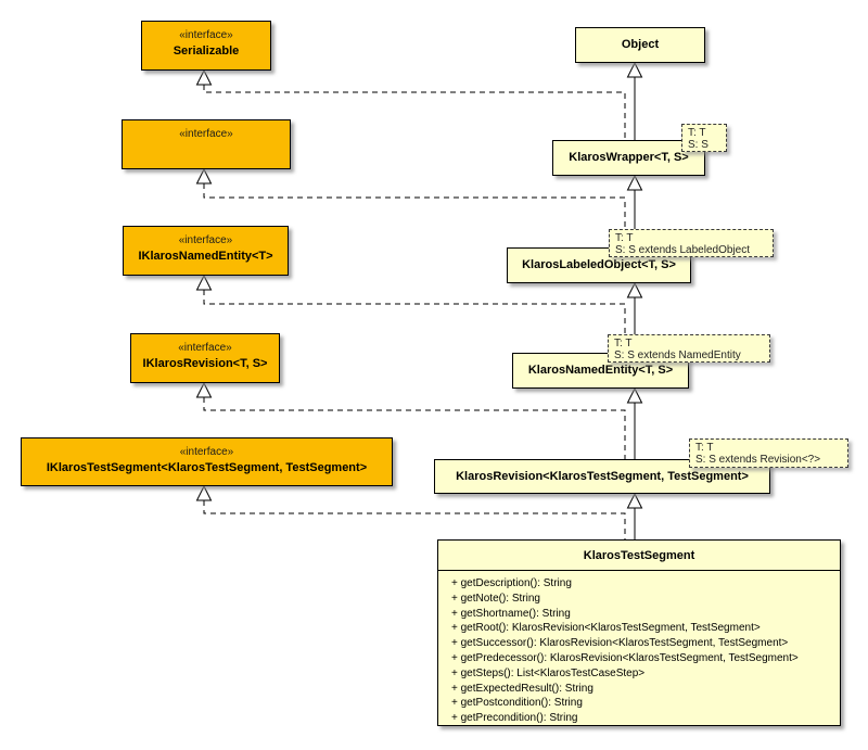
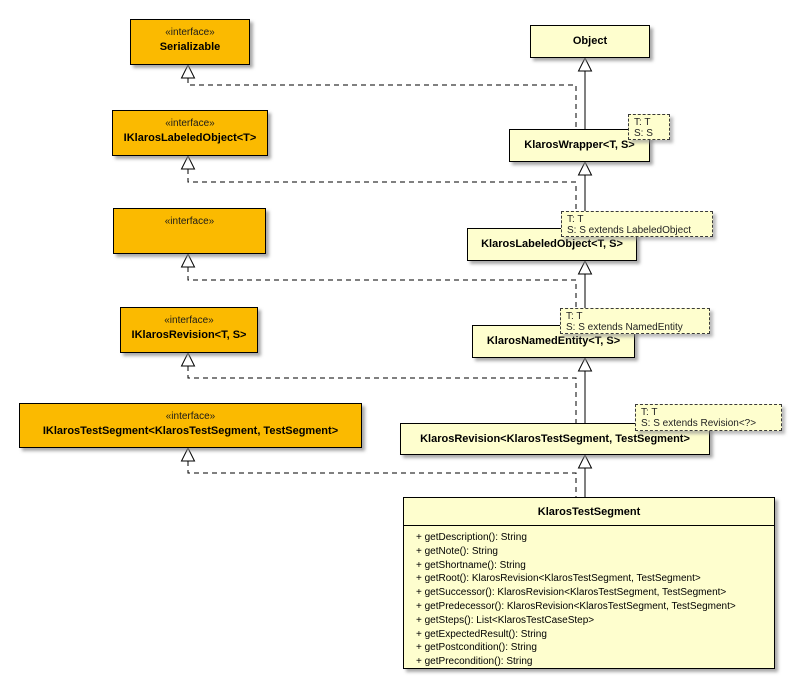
  «interface»
  Serializable
  «interface»
+ IKlarosLabeledObject<T>
  «interface»
- IKlarosNamedEntity<T>
  «interface»
  IKlarosRevision<T, S>
  «interface»
  IKlarosTestSegment<KlarosTestSegment, TestSegment>
  Object
  KlarosWrapper<T, S>
  T: T
  S: S
  KlarosLabeledObject<T, S>
  T: T
  S: S extends LabeledObject
  KlarosNamedEntity<T, S>
  T: T
  S: S extends NamedEntity
  KlarosRevision<KlarosTestSegment, TestSegment>
  T: T
  S: S extends Revision<?>
  KlarosTestSegment
  + getDescription(): String
  + getNote(): String
  + getShortname(): String
  + getRoot(): KlarosRevision<KlarosTestSegment, TestSegment>
  + getSuccessor(): KlarosRevision<KlarosTestSegment, TestSegment>
  + getPredecessor(): KlarosRevision<KlarosTestSegment, TestSegment>
  + getSteps(): List<KlarosTestCaseStep>
  + getExpectedResult(): String
  + getPostcondition(): String
  + getPrecondition(): String
